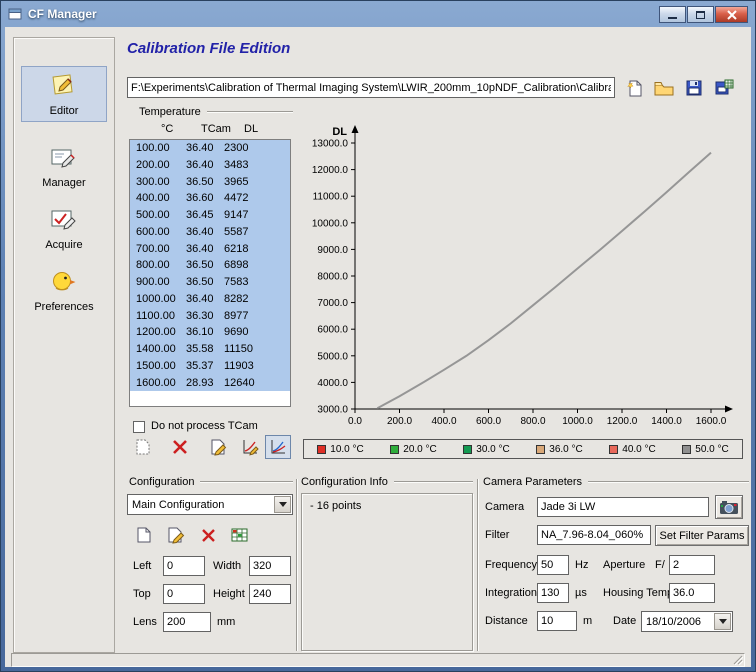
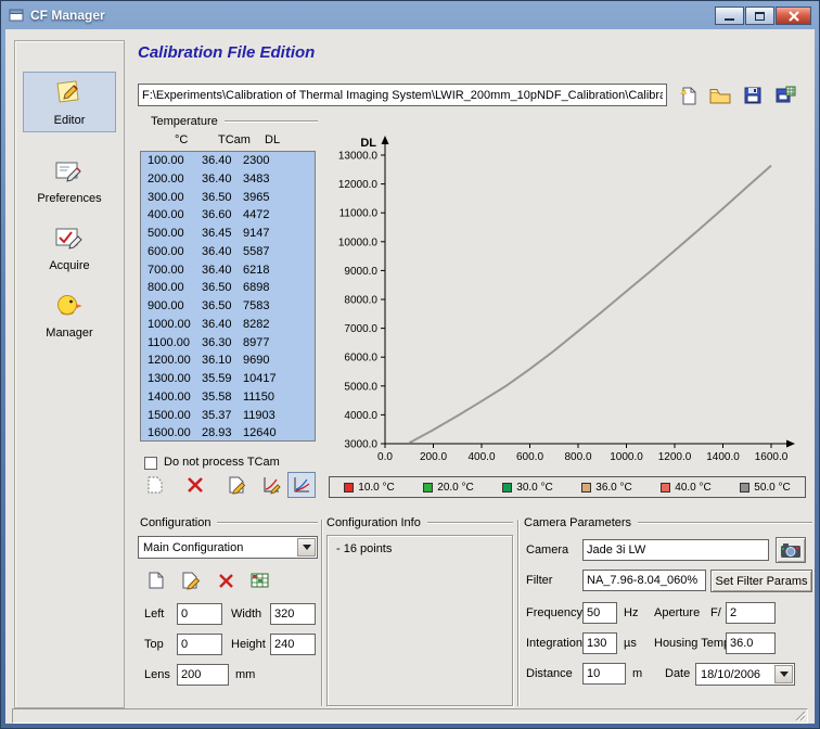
  CF Manager
  Editor
- Manager
+ Preferences
  Acquire
- Preferences
+ Manager
  Calibration File Edition
  F:\Experiments\Calibration of Thermal Imaging System\LWIR_200mm_10pNDF_Calibration\Calibr
  Temperature
  °C
  TCam
  DL
  100.00
  36.40
  2300
  200.00
  36.40
  3483
  300.00
  36.50
  3965
  400.00
  36.60
  4472
  500.00
  36.45
  9147
  600.00
  36.40
  5587
  700.00
  36.40
  6218
  800.00
  36.50
  6898
  900.00
  36.50
  7583
  1000.00
  36.40
  8282
  1100.00
  36.30
  8977
  1200.00
  36.10
  9690
+ 1300.00
+ 35.59
+ 10417
  1400.00
  35.58
  11150
  1500.00
  35.37
  11903
  1600.00
  28.93
  12640
  Do not process TCam
  3000.0
  4000.0
  5000.0
  6000.0
  7000.0
  8000.0
  9000.0
  10000.0
  11000.0
  12000.0
  13000.0
  0.0
  200.0
  400.0
  600.0
  800.0
  1000.0
  1200.0
  1400.0
  1600.0
  DL
  10.0 °C
  20.0 °C
  30.0 °C
  36.0 °C
  40.0 °C
  50.0 °C
  Configuration
  Configuration Info
  Camera Parameters
  Main Configuration
  Left
  0
  Width
  320
  Top
  0
  Height
  240
  Lens
  200
  mm
  - 16 points
  Camera
  Jade 3i LW
  Filter
  NA_7.96-8.04_060%
  Set Filter Params
  Frequency
  50
  Hz
  Aperture
  F/
  2
  Integration
  130
  µs
  Housing Tem
  36.0
  Distance
  10
  m
  Date
  18/10/2006
